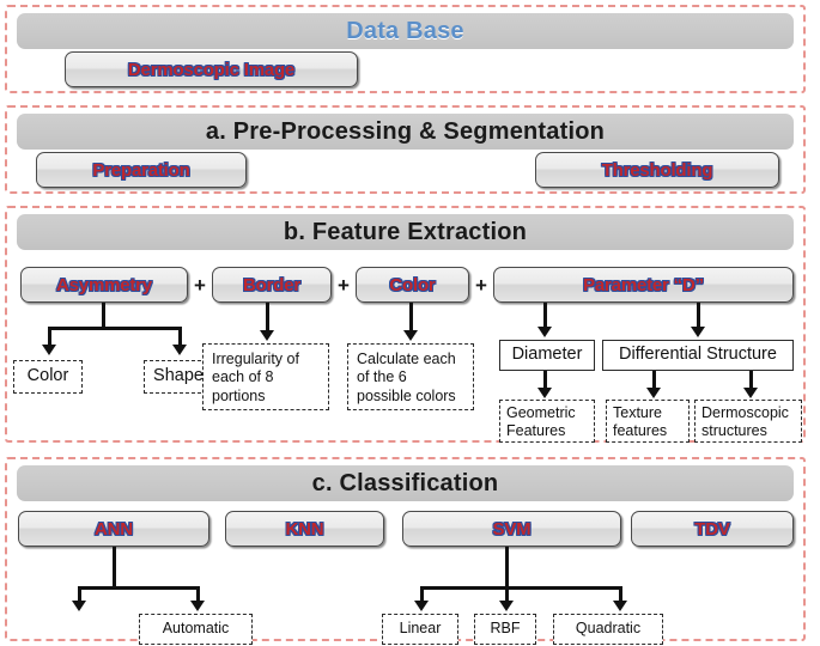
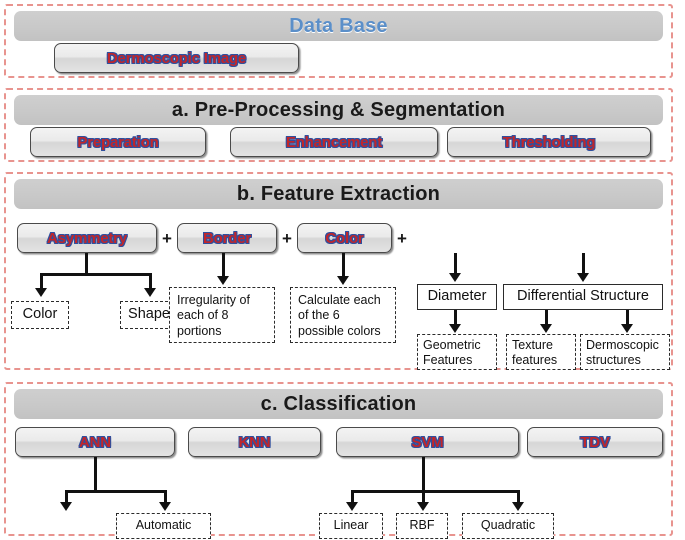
  Data Base
  Dermoscopic Image
  a. Pre-Processing & Segmentation
  Preparation
+ Enhancement
  Thresholding
  b. Feature Extraction
  Asymmetry
  +
  Border
  +
  Color
  +
- Parameter “D”
  Color
  Shape
  Irregularity of
  each of 8
  portions
  Calculate each
  of the 6
  possible colors
  Diameter
  Differential Structure
  Geometric
  Features
  Texture
  features
  Dermoscopic
  structures
  c. Classification
  ANN
  KNN
  SVM
  TDV
  Automatic
  Linear
  RBF
  Quadratic
